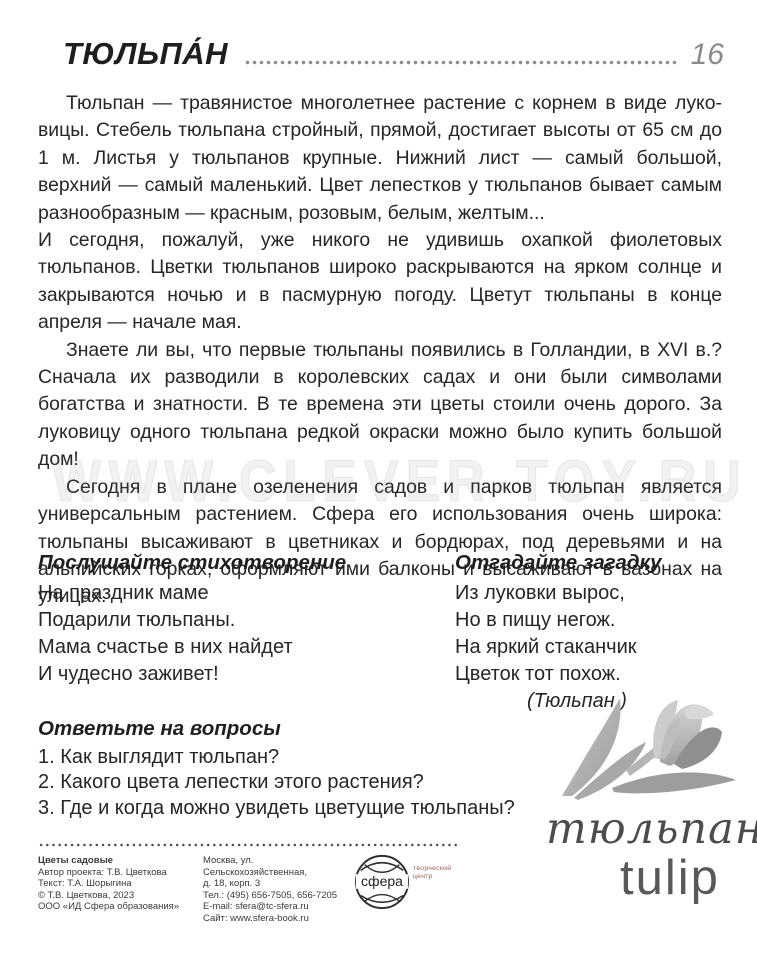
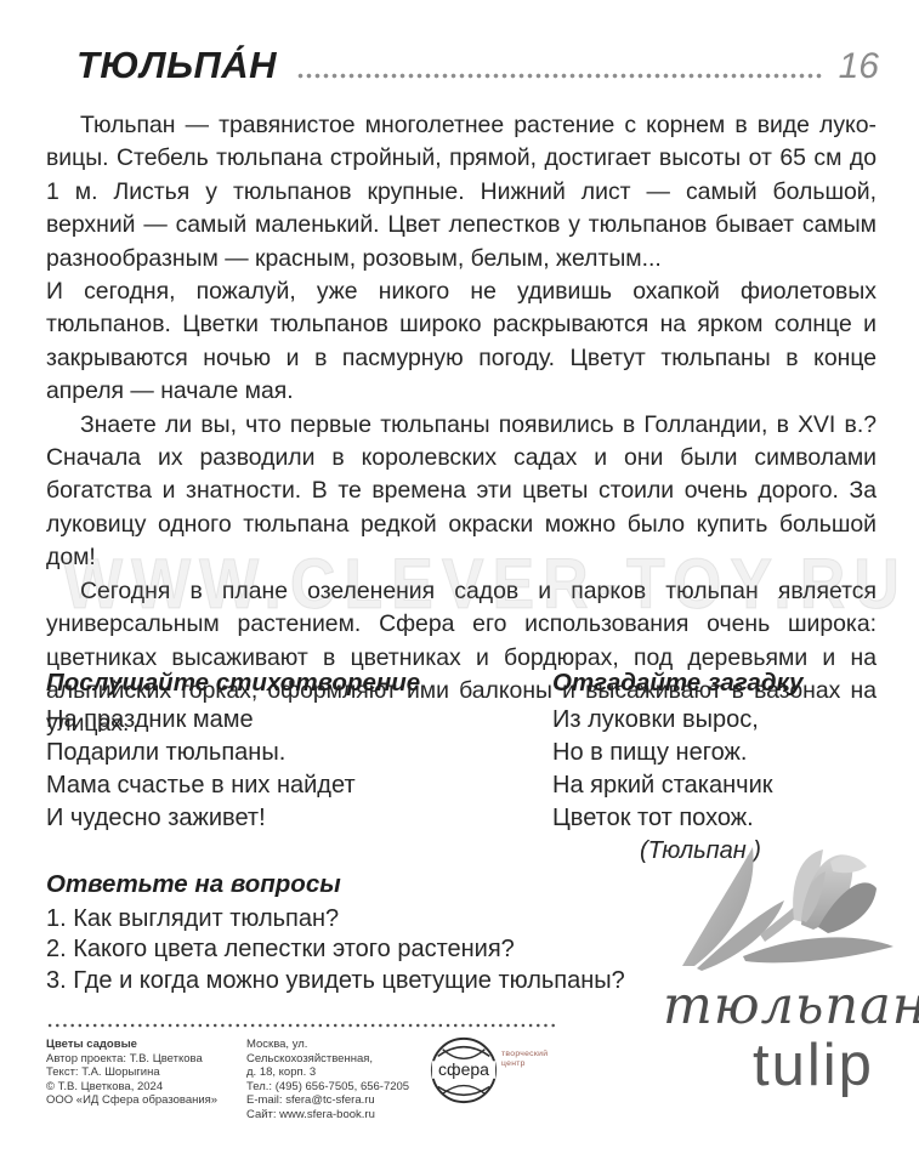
  ТЮЛЬПА́Н
  16
  Тюльпан — травянистое многолетнее растение с корнем в виде луко­вицы. Стебель тюльпана стройный, прямой, достигает высоты от 65 см до 1 м. Листья у тюльпанов крупные. Нижний лист — самый большой, верхний — самый маленький. Цвет лепестков у тюльпанов бывает самым разнообразным — красным, розовым, белым, желтым...
  И сегодня, пожалуй, уже никого не удивишь охапкой фиолетовых тюльпанов. Цветки тюльпанов широко раскрываются на ярком солнце и закрываются ночью и в пасмурную погоду. Цветут тюльпаны в конце апреля — начале мая.
  Знаете ли вы, что первые тюльпаны появились в Голландии, в XVI в.? Сначала их разводили в королевских садах и они были символами богатства и знатности. В те времена эти цветы стоили очень дорого. За луковицу одного тюльпана редкой окраски можно было купить большой дом!
- Сегодня в плане озеленения садов и парков тюльпан является универсальным растением. Сфера его использования очень широка: тюльпаны высаживают в цветниках и бордюрах, под деревьями и на альпийских горках, оформляют ими балконы и высаживают в вазонах на улицах.
+ Сегодня в плане озеленения садов и парков тюльпан является универсальным растением. Сфера его использования очень широка: цветниках высаживают в цветниках и бордюрах, под деревьями и на альпийских горках, оформляют ими балконы и высаживают в вазонах на улицах.
  WWW.CLEVER-TOY.RU
  Послушайте стихотворение
  На праздник маме
  Подарили тюльпаны.
  Мама счастье в них найдет
  И чудесно заживет!
  Отгадайте загадку
  Из луковки вырос,
  Но в пищу негож.
  На яркий стаканчик
  Цветок тот похож.
  (Тюльпан.)
  Ответьте на вопросы
  1. Как выглядит тюльпан?
  2. Какого цвета лепестки этого растения?
  3. Где и когда можно увидеть цветущие тюльпаны?
  тюльпан
  tulip
  Цветы садовые
  Автор проекта: Т.В. Цветкова
  Текст: Т.А. Шорыгина
- © Т.В. Цветкова, 2023
+ © Т.В. Цветкова, 2024
  ООО «ИД Сфера образования»
  Москва, ул. Сельскохозяйственная,
  д. 18, корп. 3
  Тел.: (495) 656-7505, 656-7205
  E-mail: sfera@tc-sfera.ru
  Сайт: www.sfera-book.ru
  сфера
